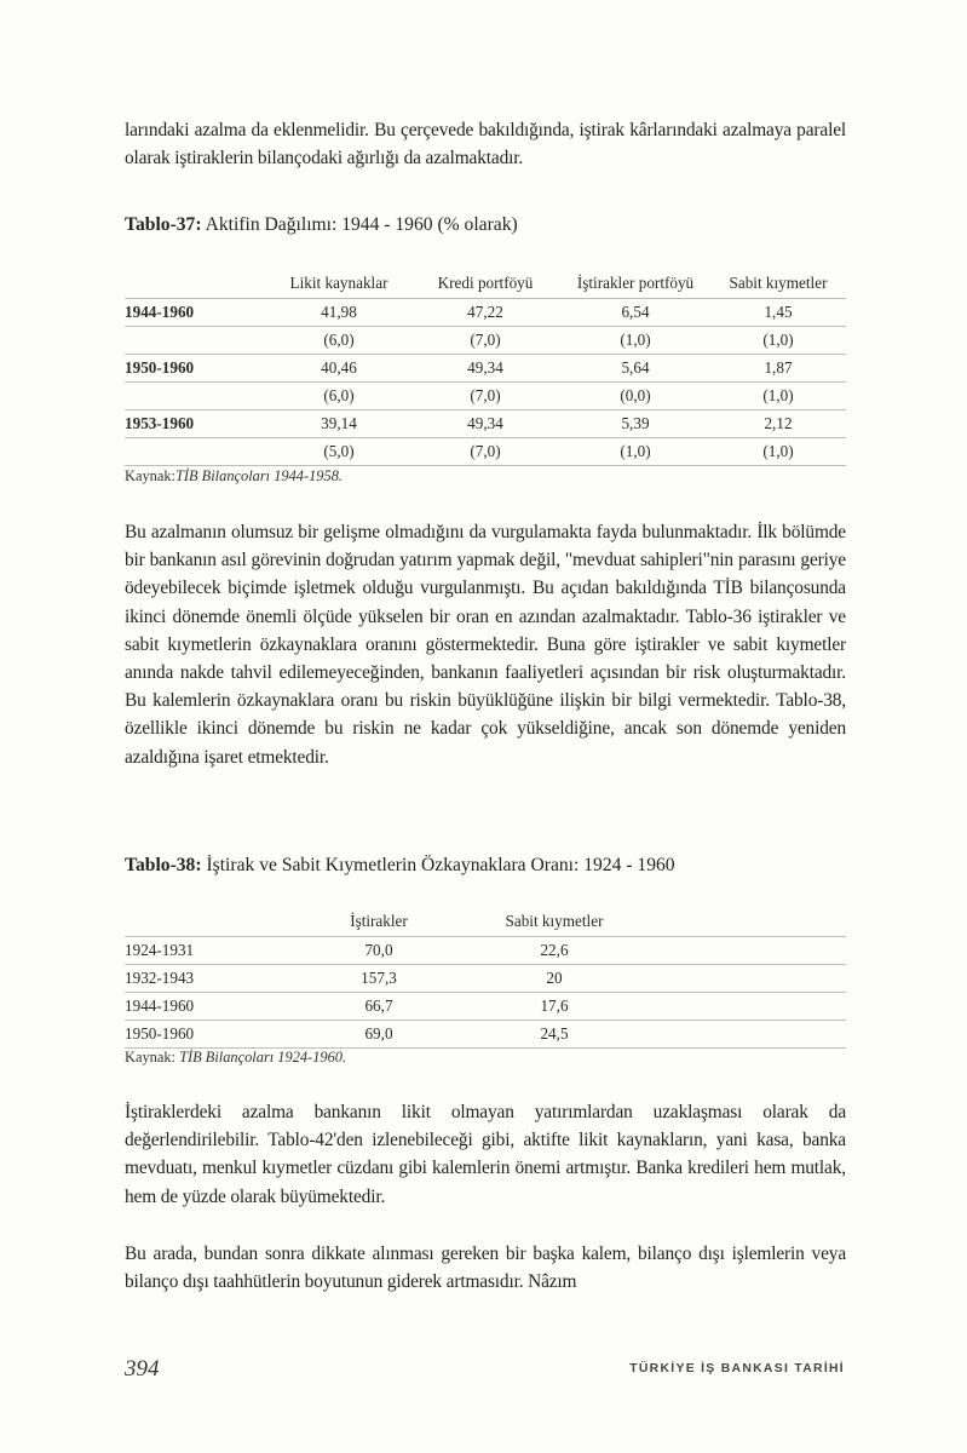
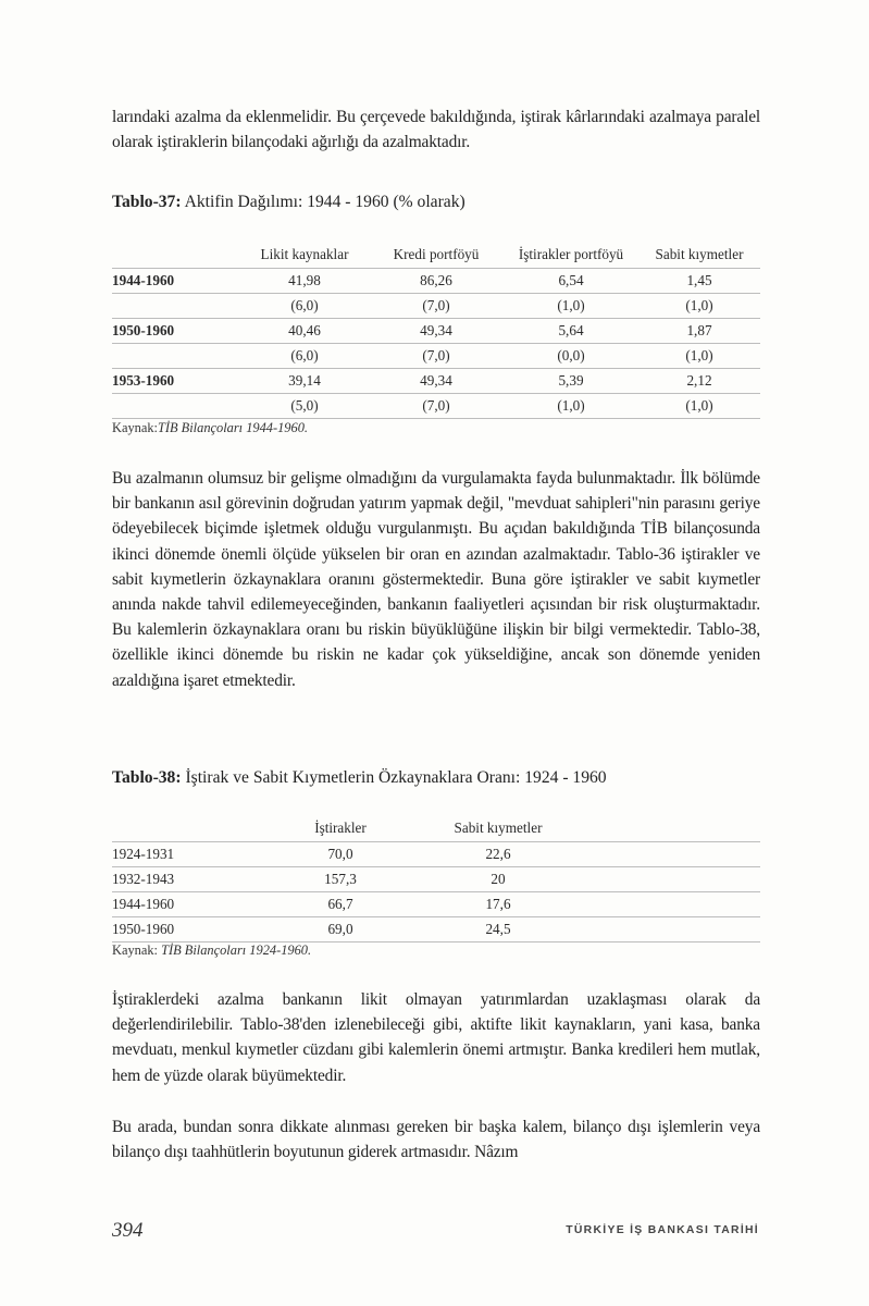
  larındaki azalma da eklenmelidir. Bu çerçevede bakıldığında, iştirak kârlarındaki azalmaya paralel olarak iştiraklerin bilançodaki ağırlığı da azalmaktadır.
  Tablo-37: Aktifin Dağılımı: 1944 - 1960 (% olarak)
  	Likit kaynaklar	Kredi portföyü	İştirakler portföyü	Sabit kıymetler
- 1944-1960	41,98	47,22	6,54	1,45
+ 1944-1960	41,98	86,26	6,54	1,45
  	(6,0)	(7,0)	(1,0)	(1,0)
  1950-1960	40,46	49,34	5,64	1,87
  	(6,0)	(7,0)	(0,0)	(1,0)
  1953-1960	39,14	49,34	5,39	2,12
  	(5,0)	(7,0)	(1,0)	(1,0)
- Kaynak:TİB Bilançoları 1944-1958.
+ Kaynak:TİB Bilançoları 1944-1960.
  Bu azalmanın olumsuz bir gelişme olmadığını da vurgulamakta fayda bulunmaktadır. İlk bölümde bir bankanın asıl görevinin doğrudan yatırım yapmak değil, "mevduat sahipleri"nin parasını geriye ödeyebilecek biçimde işletmek olduğu vurgulanmıştı. Bu açıdan bakıldığında TİB bilançosunda ikinci dönemde önemli ölçüde yükselen bir oran en azından azalmaktadır. Tablo-36 iştirakler ve sabit kıymetlerin özkaynaklara oranını göstermektedir. Buna göre iştirakler ve sabit kıymetler anında nakde tahvil edilemeyeceğinden, bankanın faaliyetleri açısından bir risk oluşturmaktadır. Bu kalemlerin özkaynaklara oranı bu riskin büyüklüğüne ilişkin bir bilgi vermektedir. Tablo-38, özellikle ikinci dönemde bu riskin ne kadar çok yükseldiğine, ancak son dönemde yeniden azaldığına işaret etmektedir.
  Tablo-38: İştirak ve Sabit Kıymetlerin Özkaynaklara Oranı: 1924 - 1960
  	İştirakler	Sabit kıymetler
  1924-1931	70,0	22,6
  1932-1943	157,3	20
  1944-1960	66,7	17,6
  1950-1960	69,0	24,5
  Kaynak: TİB Bilançoları 1924-1960.
- İştiraklerdeki azalma bankanın likit olmayan yatırımlardan uzaklaşması olarak da değerlendirilebilir. Tablo-42'den izlenebileceği gibi, aktifte likit kaynakların, yani kasa, banka mevduatı, menkul kıymetler cüzdanı gibi kalemlerin önemi artmıştır. Banka kredileri hem mutlak, hem de yüzde olarak büyümektedir.
+ İştiraklerdeki azalma bankanın likit olmayan yatırımlardan uzaklaşması olarak da değerlendirilebilir. Tablo-38'den izlenebileceği gibi, aktifte likit kaynakların, yani kasa, banka mevduatı, menkul kıymetler cüzdanı gibi kalemlerin önemi artmıştır. Banka kredileri hem mutlak, hem de yüzde olarak büyümektedir.
  Bu arada, bundan sonra dikkate alınması gereken bir başka kalem, bilanço dışı işlemlerin veya bilanço dışı taahhütlerin boyutunun giderek artmasıdır. Nâzım
  394
  TÜRKİYE İŞ BANKASI TARİHİ
